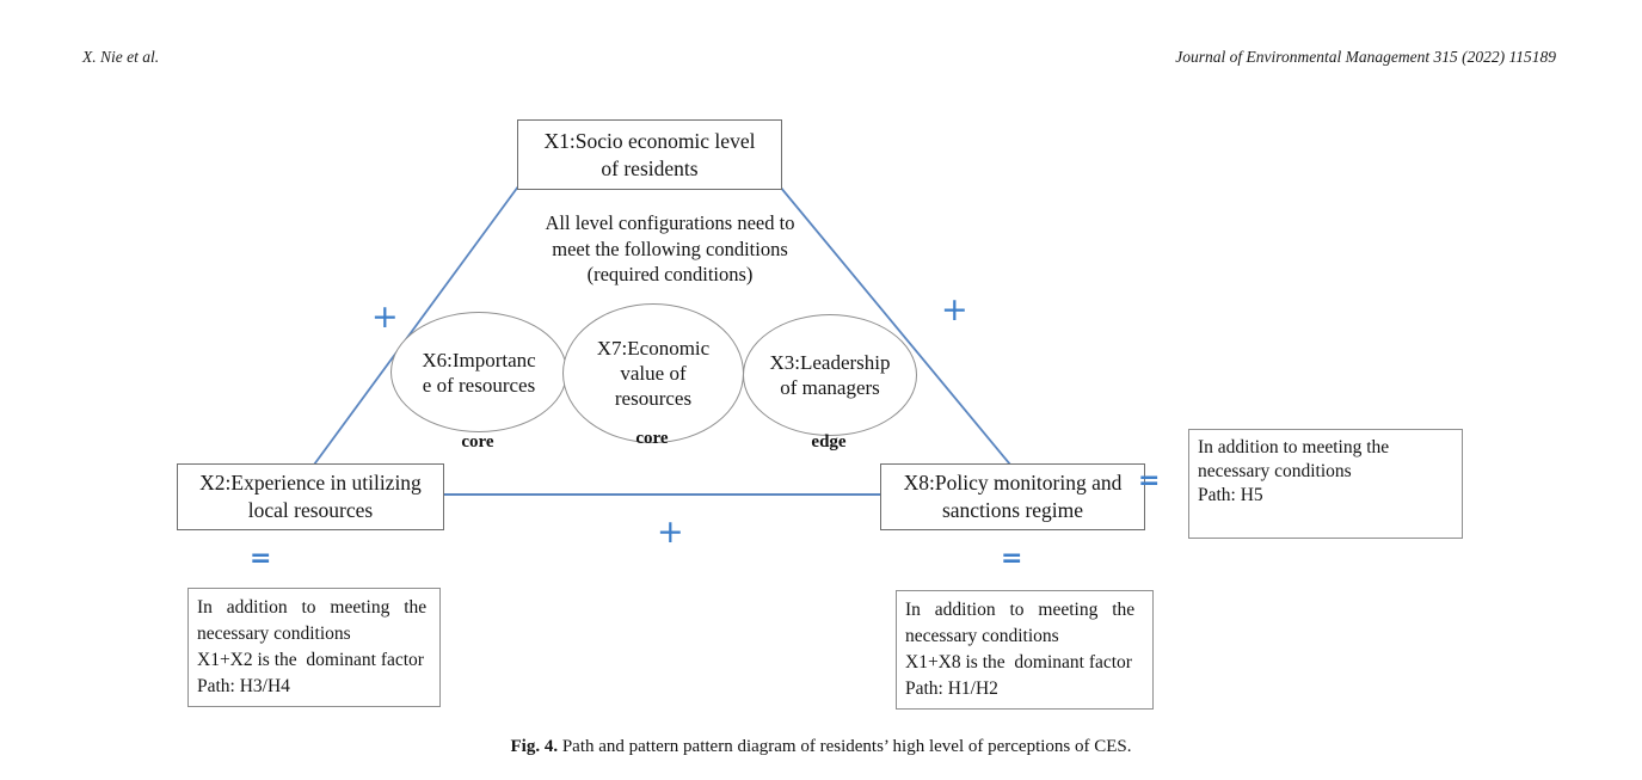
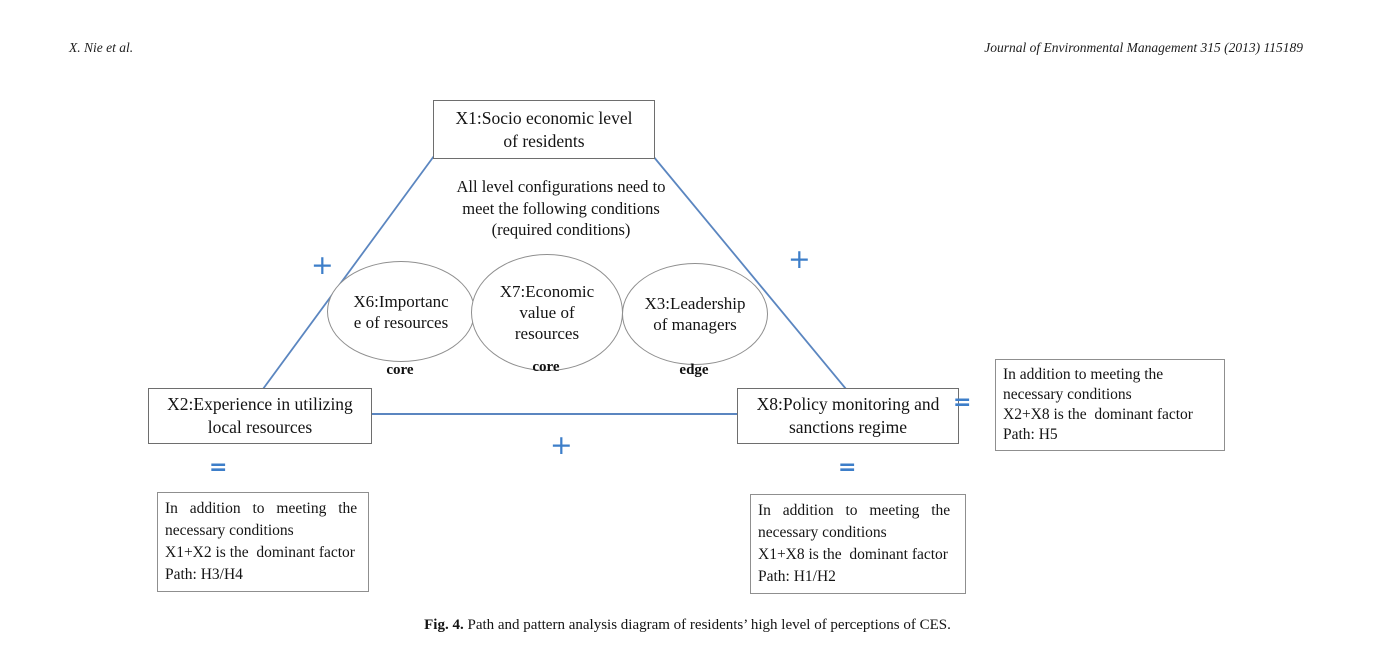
  X. Nie et al.
- Journal of Environmental Management 315 (2022) 115189
+ Journal of Environmental Management 315 (2013) 115189
  X1:Socio economic level
  of residents
  All level configurations need to
  meet the following conditions
  (required conditions)
  X6:Importanc
  e of resources
  X7:Economic
  value of
  resources
  X3:Leadership
  of managers
  core
  core
  edge
  +
  +
  +
  X2:Experience in utilizing
  local resources
  X8:Policy monitoring and
  sanctions regime
  =
  =
  =
  In addition to meeting the
  necessary conditions
+ X2+X8 is the dominant factor
  Path: H5
  In addition to meeting the
  necessary conditions
  X1+X2 is the dominant factor
  Path: H3/H4
  In addition to meeting the
  necessary conditions
  X1+X8 is the dominant factor
  Path: H1/H2
- Fig. 4. Path and pattern pattern diagram of residents’ high level of perceptions of CES.
+ Fig. 4. Path and pattern analysis diagram of residents’ high level of perceptions of CES.
